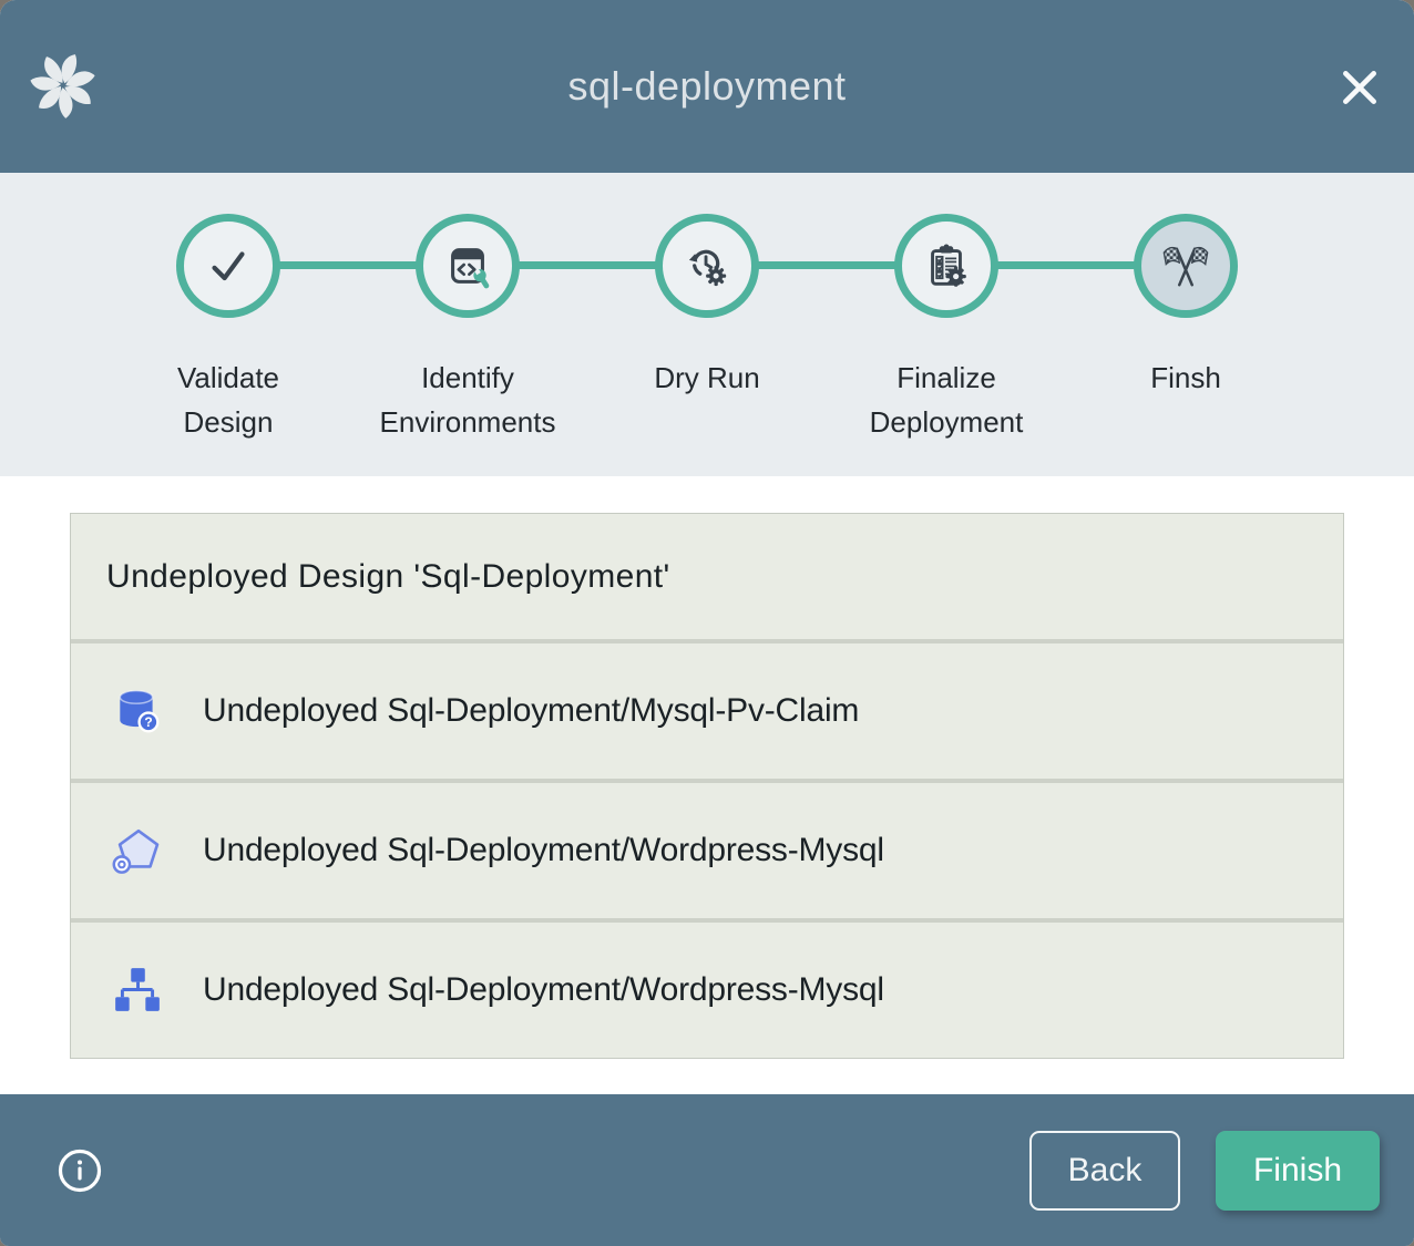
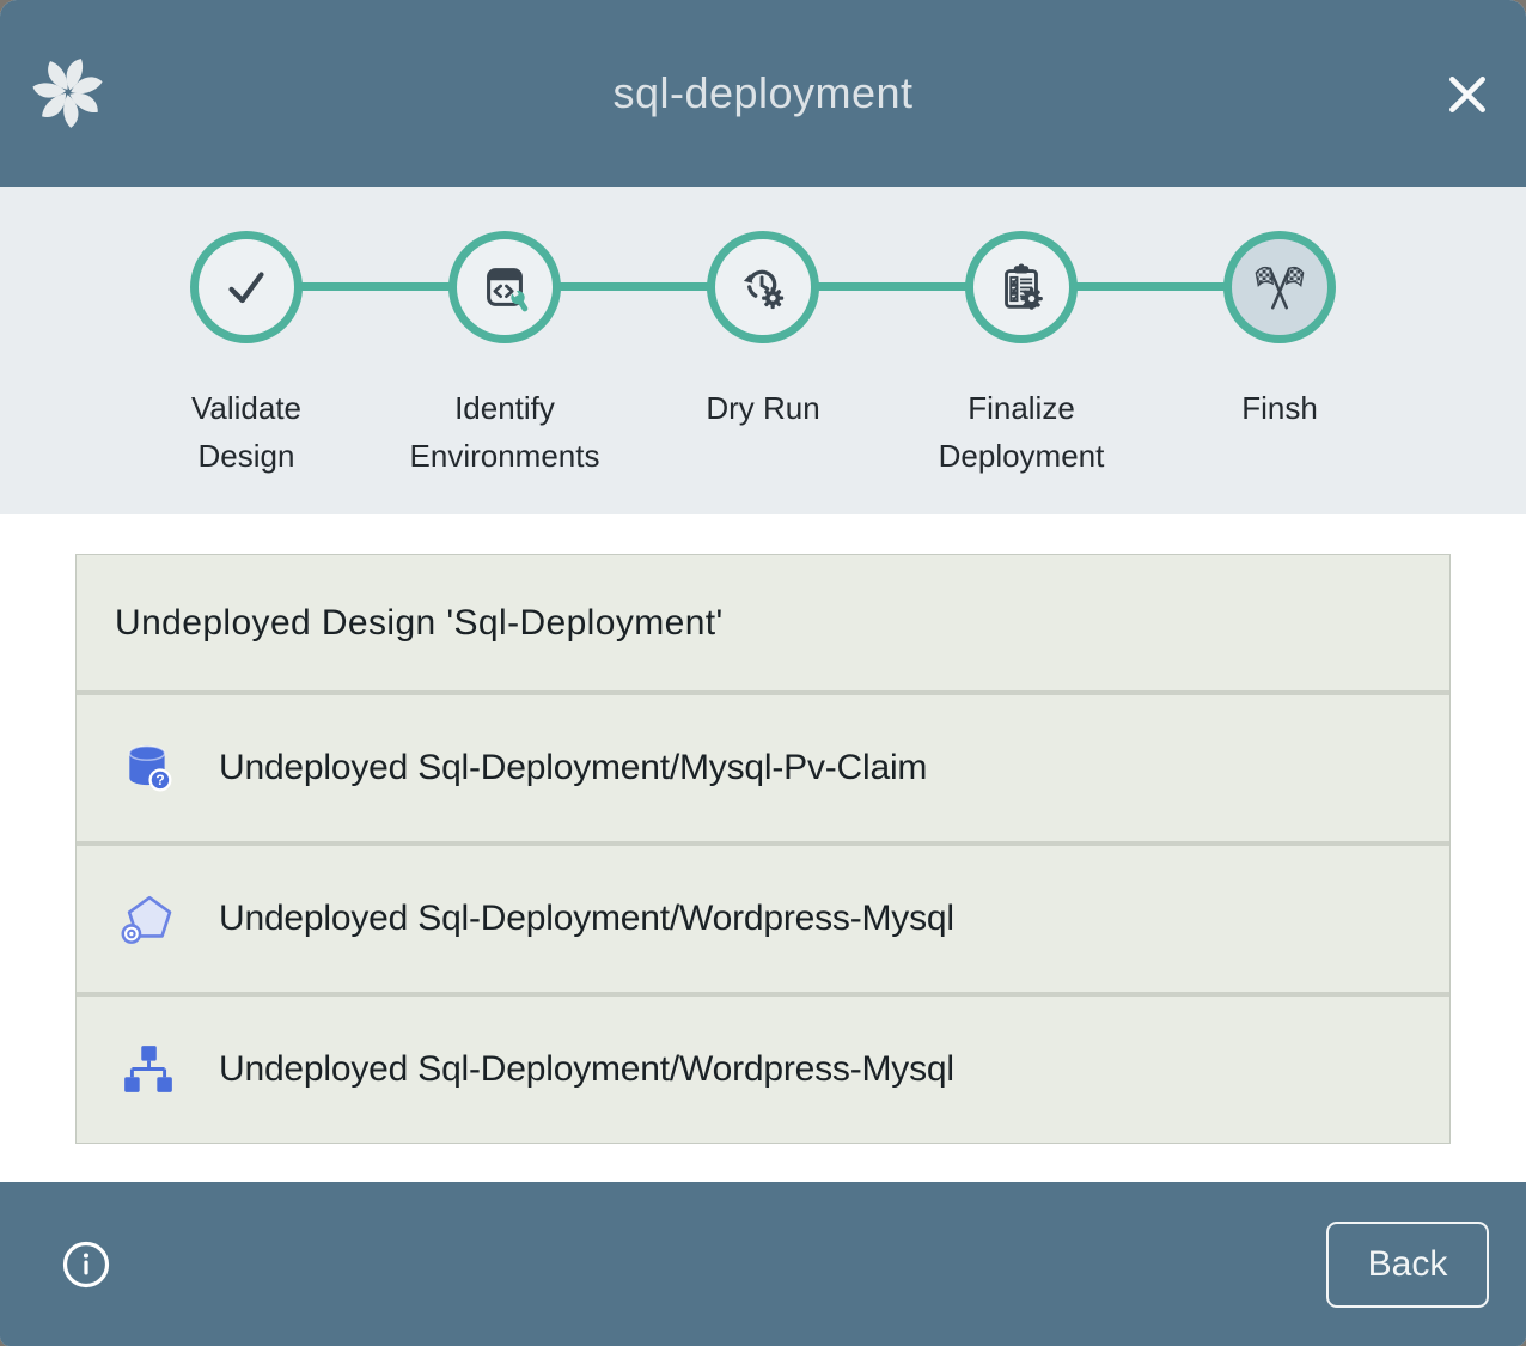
  sql-deployment
  Validate Design
  Identify Environments
  Dry Run
  Finalize Deployment
  Finsh
  Undeployed Design 'Sql-Deployment'
  ?
  Undeployed Sql-Deployment/Mysql-Pv-Claim
  Undeployed Sql-Deployment/Wordpress-Mysql
  Undeployed Sql-Deployment/Wordpress-Mysql
  Back
- Finish
